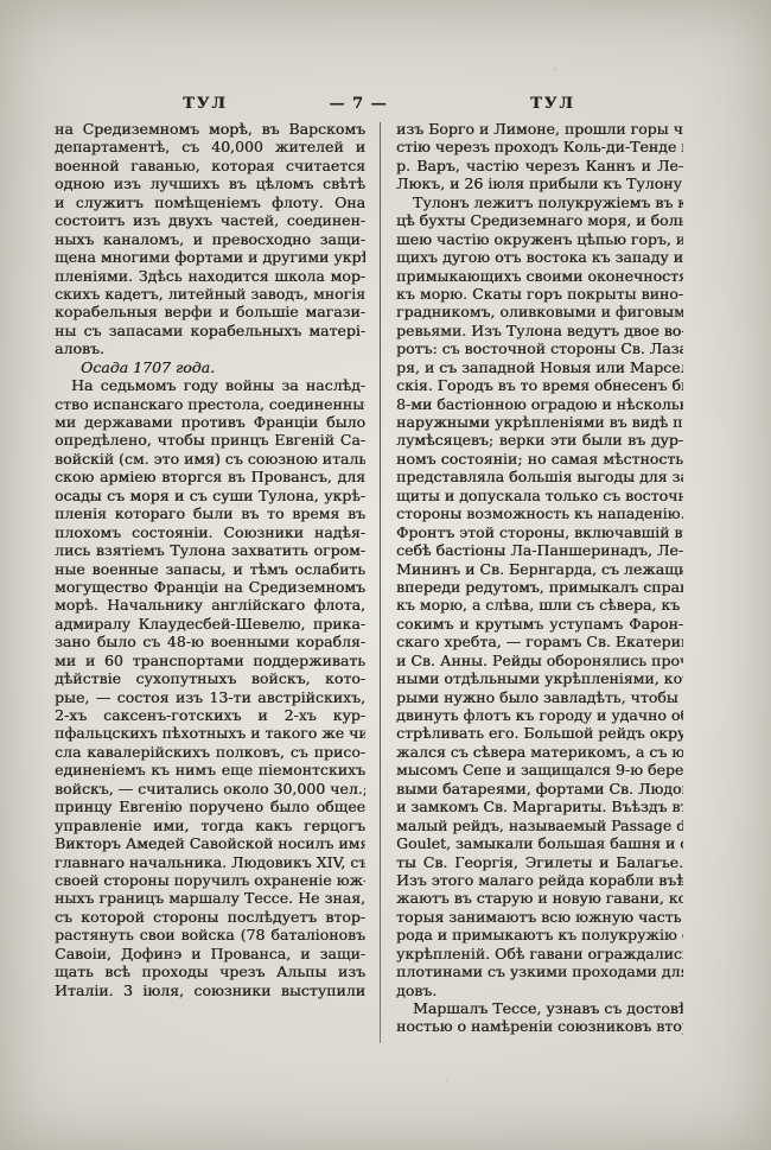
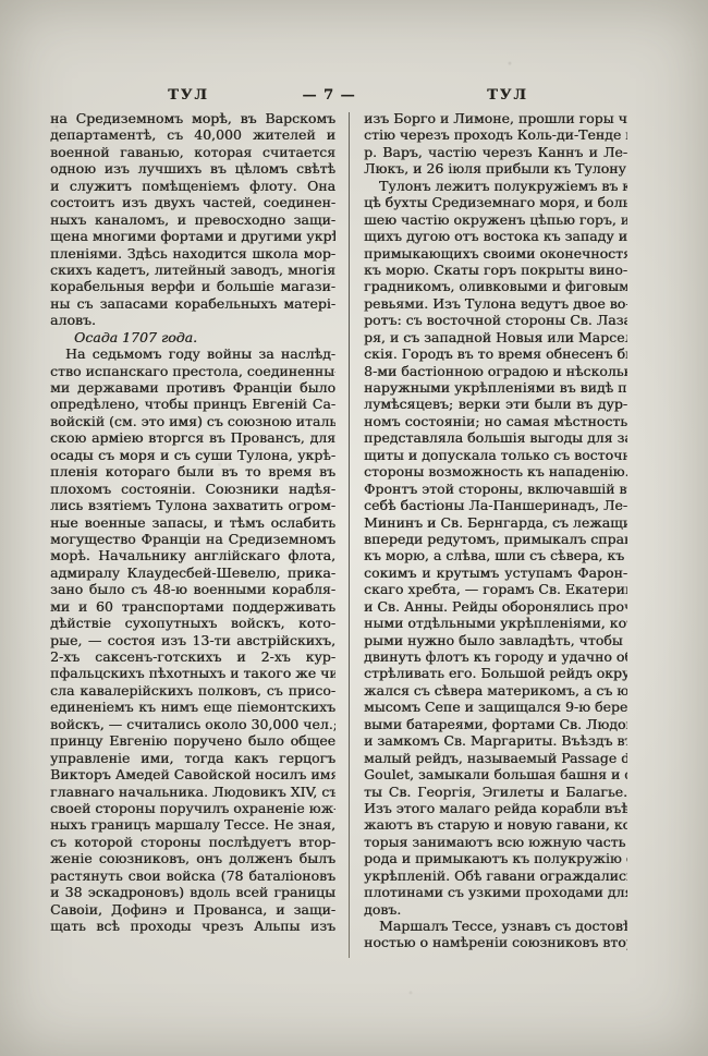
  ТУЛ
  — 7 —
  ТУЛ
  на Средиземномъ морѣ, въ Варскомъ
  департаментѣ, съ 40,000 жителей и
  военной гаванью, которая считается
  одною изъ лучшихъ въ цѣломъ свѣтѣ
  и служитъ помѣщеніемъ флоту. Она
  состоитъ изъ двухъ частей, соединен-
  ныхъ каналомъ, и превосходно защи-
  щена многими фортами и другими укр
  пленіями. Здѣсь находится школа мор-
  скихъ кадетъ, литейный заводъ, многія
  корабельныя верфи и большіе магази-
  ны съ запасами корабельныхъ матері-
  аловъ.
  Осада 1707 года.
  На седьмомъ году войны за наслѣд-
  ство испанскаго престола, соединенны
  ми державами противъ Франціи было
  опредѣлено, чтобы принцъ Евгеній Са-
  войскій (см. это имя) съ союзною италь
  скою арміею вторгся въ Провансъ, для
  осады съ моря и съ суши Тулона, укрѣ-
  пленія котораго были въ то время въ
  плохомъ состояніи. Союзники надѣя-
  лись взятіемъ Тулона захватить огром-
  ные военные запасы, и тѣмъ ослабить
  могущество Франціи на Средиземномъ
  морѣ. Начальнику англійскаго флота,
  адмиралу Клаудесбей-Шевелю, прика-
  зано было съ 48-ю военными корабля-
  ми и 60 транспортами поддерживать
  дѣйствіе сухопутныхъ войскъ, кото-
  рые, — состоя изъ 13-ти австрійскихъ,
  2-хъ саксенъ-готскихъ и 2-хъ кур-
  пфальцскихъ пѣхотныхъ и такого же чи
  сла кавалерійскихъ полковъ, съ присо-
  единеніемъ къ нимъ еще піемонтскихъ
  войскъ, — считались около 30,000 чел.;
  принцу Евгенію поручено было общее
  управленіе ими, тогда какъ герцогъ
  Викторъ Амедей Савойской носилъ имя
  главнаго начальника. Людовикъ XIV, съ
  своей стороны поручилъ охраненіе юж
  ныхъ границъ маршалу Тессе. Не зная,
  съ которой стороны послѣдуетъ втор-
+ женіе союзниковъ, онъ долженъ былъ
  растянуть свои войска (78 баталіоновъ
+ и 38 эскадроновъ) вдоль всей границы
  Савоіи, Дофинэ и Прованса, и защи-
  щать всѣ проходы чрезъ Альпы изъ
- Италіи. 3 іюля, союзники выступили
  изъ Борго и Лимоне, прошли горы ч
  стію черезъ проходъ Коль-ди-Тенде
  р. Варъ, частію черезъ Каннъ и Ле-
  Люкъ, и 26 іюля прибыли къ Тулону
  Тулонъ лежитъ полукружіемъ въ к
  цѣ бухты Средиземнаго моря, и боль
  шею частію окруженъ цѣпью горъ, и
  щихъ дугою отъ востока къ западу и
  примыкающихъ своими оконечностя
  къ морю. Скаты горъ покрыты вино-
  градникомъ, оливковыми и фиговым
  ревьями. Изъ Тулона ведутъ двое во
  ротъ: съ восточной стороны Св. Лаз
  ря, и съ западной Новыя или Марсе
  скія. Городъ въ то время обнесенъ б
  8-ми бастіонною оградою и нѣсколь
  наружными укрѣпленіями въ видѣ п
  лумѣсяцевъ; верки эти были въ дур-
  номъ состояніи; но самая мѣстность
  представляла большія выгоды для з
  щиты и допускала только съ восточн
  стороны возможность къ нападенію.
  Фронтъ этой стороны, включавшій в
  себѣ бастіоны Ла-Паншеринадъ, Ле-
  Мининъ и Св. Бернгарда, съ лежащи
  впереди редутомъ, примыкалъ спра
  къ морю, а слѣва, шли съ сѣвера, къ
  сокимъ и крутымъ уступамъ Фарон-
  скаго хребта, — горамъ Св. Екатери
  и Св. Анны. Рейды оборонялись про
  ными отдѣльными укрѣпленіями, ко
  рыми нужно было завладѣть, чтобы
  двинуть флотъ къ городу и удачно о
  стрѣливать его. Большой рейдъ окру
  жался съ сѣвера материкомъ, а съ ю
  мысомъ Сепе и защищался 9-ю бере
  выми батареями, фортами Св. Людо
  и замкомъ Св. Маргариты. Въѣздъ в
  малый рейдъ, называемый Passage d
  Goulet, замыкали большая башня и
  ты Св. Георгія, Эгилеты и Балагье.
  Изъ этого малаго рейда корабли въѣ
  жаютъ въ старую и новую гавани, ко
  торыя занимаютъ всю южную часть
  рода и примыкаютъ къ полукружію
  укрѣпленій. Обѣ гавани ограждалис
  плотинами съ узкими проходами дл
  довъ.
  Маршалъ Тессе, узнавъ съ достовѣ
  ностью о намѣреніи союзниковъ вто
